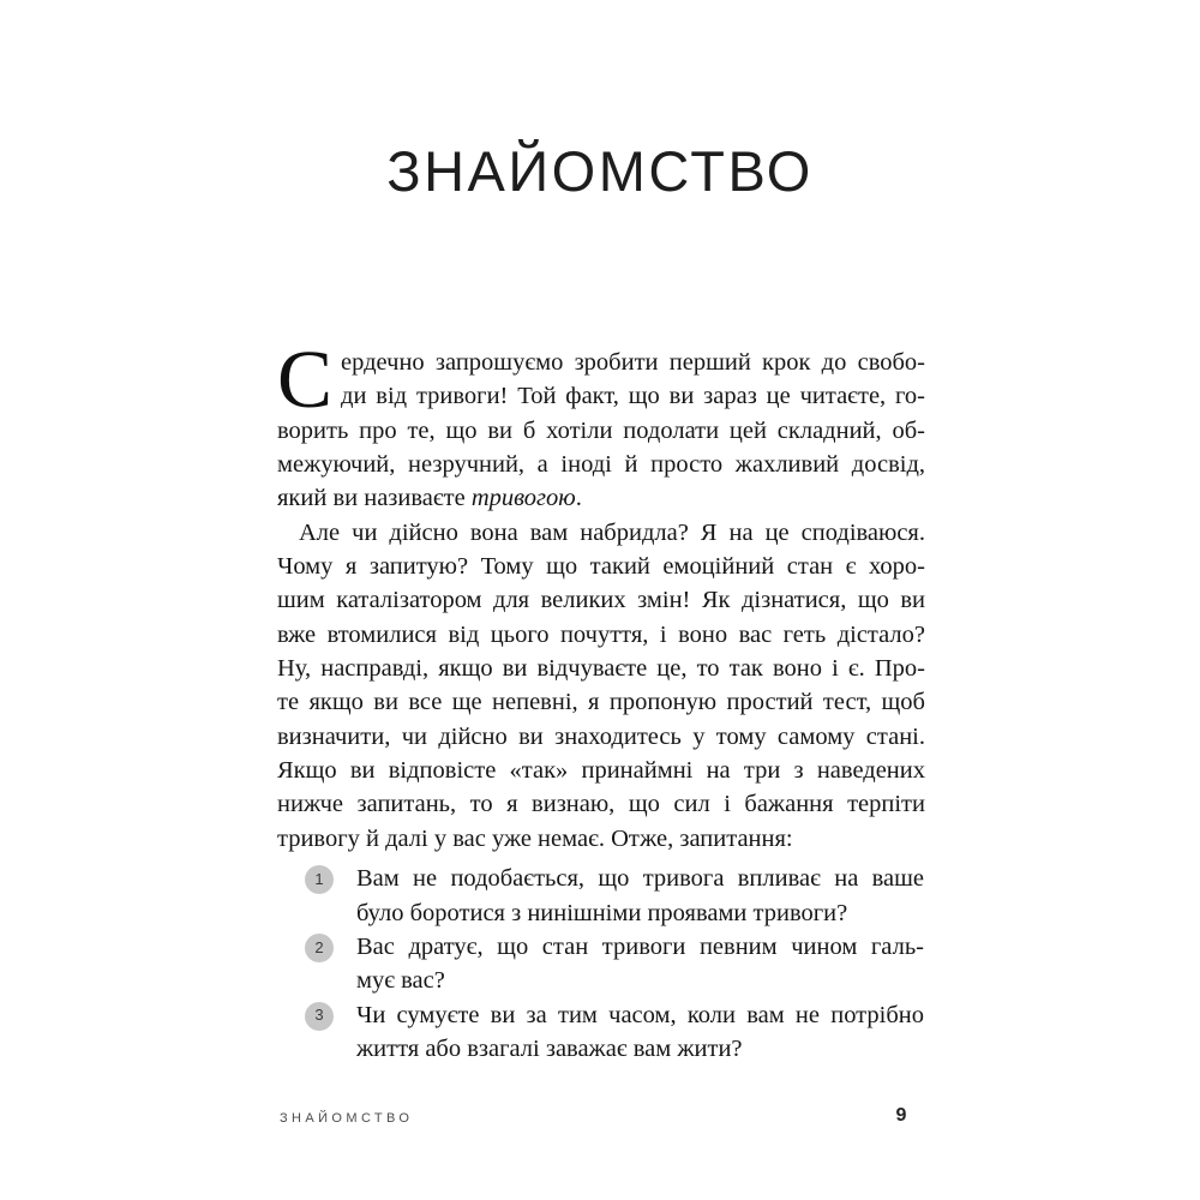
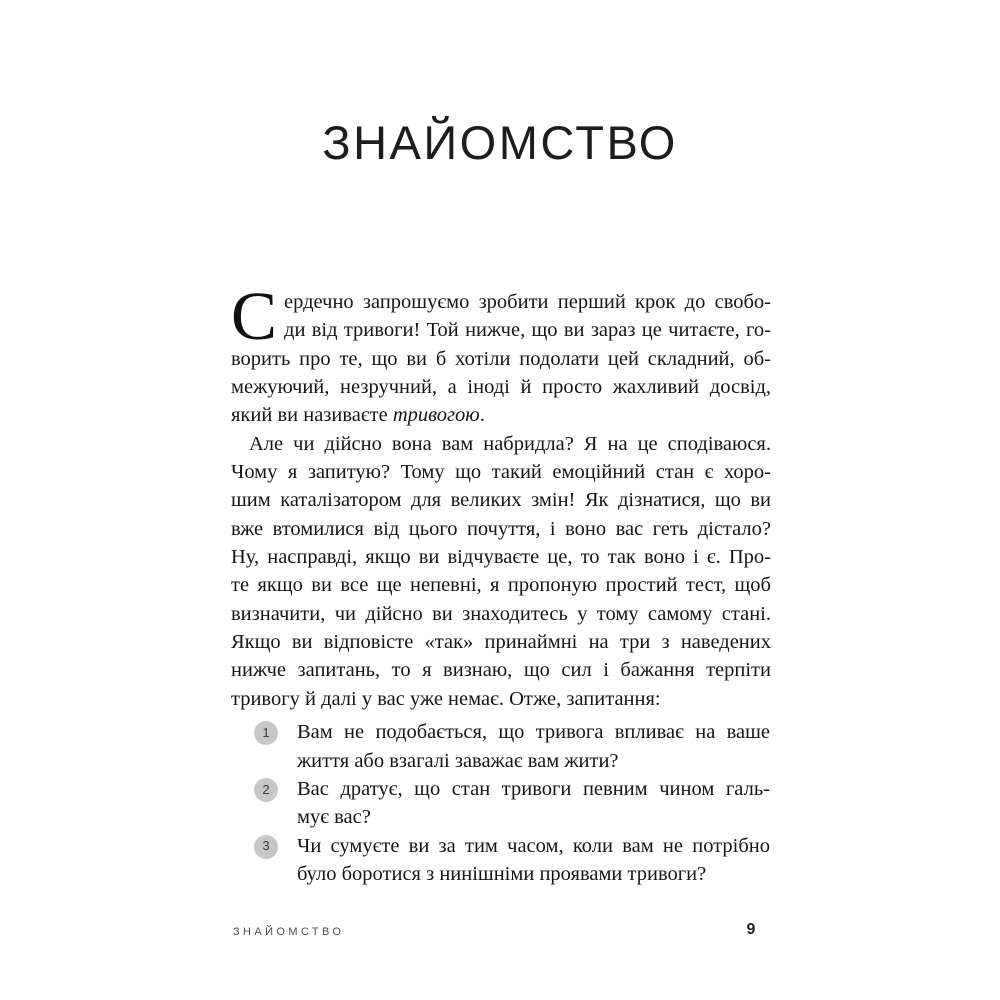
  ЗНАЙОМСТВО
  С
  ердечно запрошуємо зробити перший крок до свобо-
- ди від тривоги! Той факт, що ви зараз це читаєте, го-
+ ди від тривоги! Той нижче, що ви зараз це читаєте, го-
  ворить про те, що ви б хотіли подолати цей складний, об-
  межуючий, незручний, а іноді й просто жахливий досвід,
  який ви називаєте тривогою.
  Але чи дійсно вона вам набридла? Я на це сподіваюся.
  Чому я запитую? Тому що такий емоційний стан є хоро-
  шим каталізатором для великих змін! Як дізнатися, що ви
  вже втомилися від цього почуття, і воно вас геть дістало?
  Ну, насправді, якщо ви відчуваєте це, то так воно і є. Про-
  те якщо ви все ще непевні, я пропоную простий тест, щоб
  визначити, чи дійсно ви знаходитесь у тому самому стані.
  Якщо ви відповісте «так» принаймні на три з наведених
  нижче запитань, то я визнаю, що сил і бажання терпіти
  тривогу й далі у вас уже немає. Отже, запитання:
  1
  Вам не подобається, що тривога впливає на ваше
- було боротися з нинішніми проявами тривоги?
+ життя або взагалі заважає вам жити?
  2
  Вас дратує, що стан тривоги певним чином галь-
  мує вас?
  3
  Чи сумуєте ви за тим часом, коли вам не потрібно
- життя або взагалі заважає вам жити?
+ було боротися з нинішніми проявами тривоги?
  ЗНАЙОМСТВО
  9
